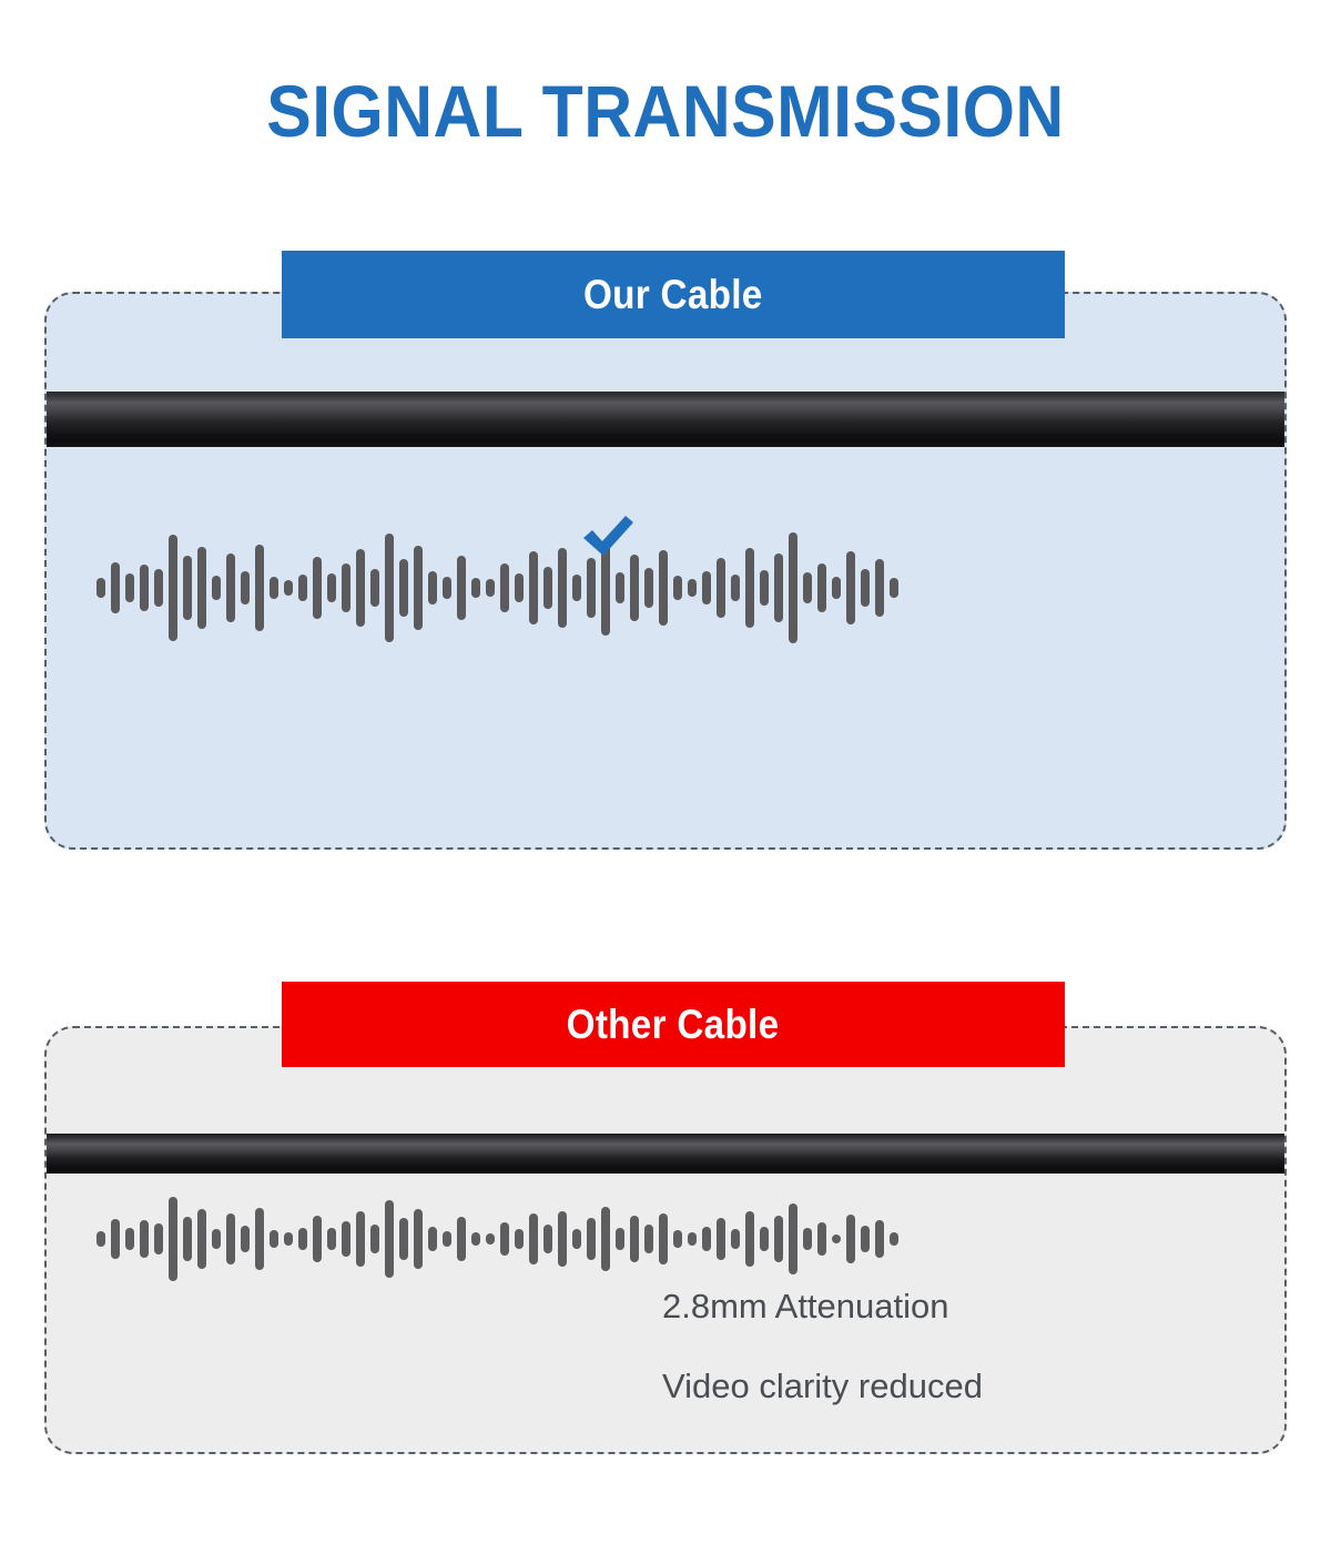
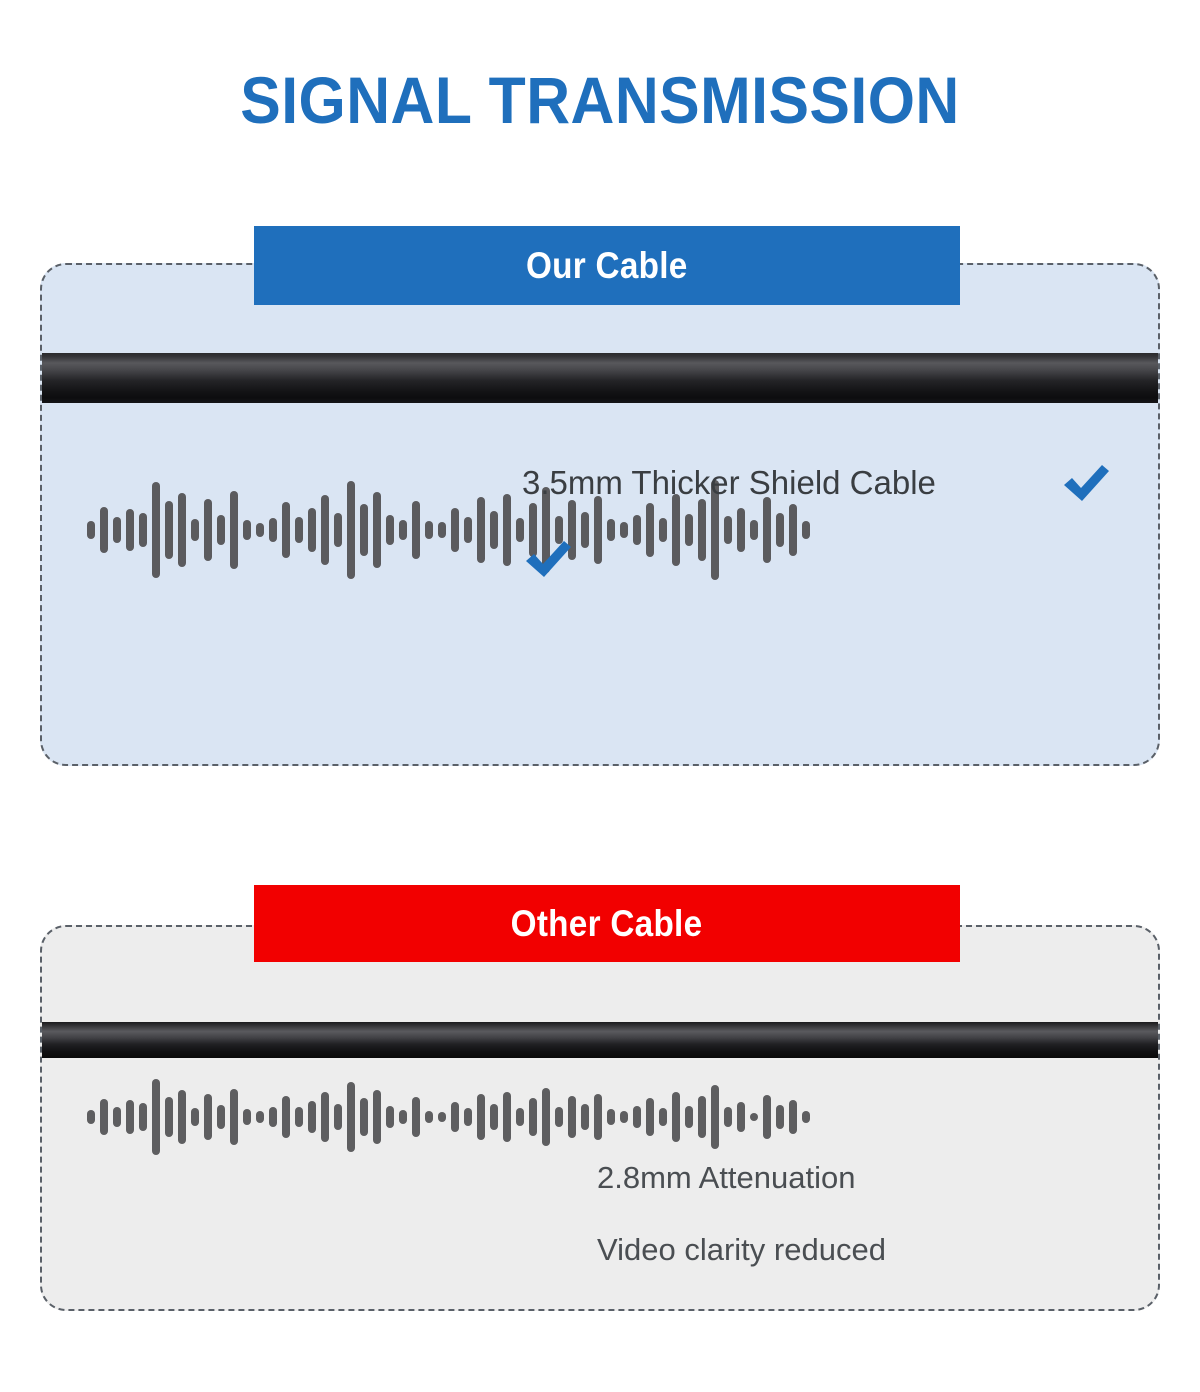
  SIGNAL TRANSMISSION
+ 3.5mm Thicker Shield Cable
  Our Cable
  2.8mm Attenuation
  Video clarity reduced
  Other Cable
